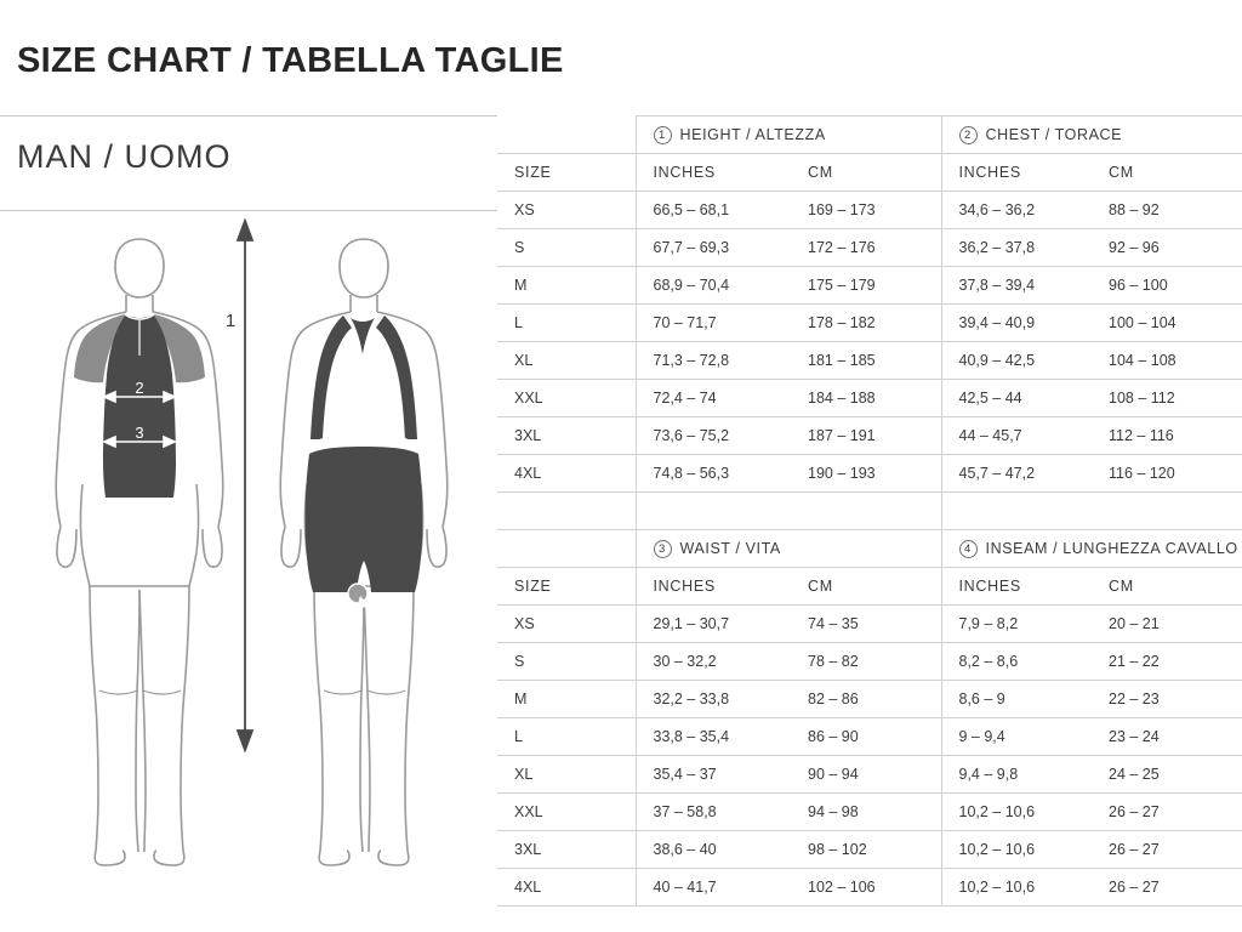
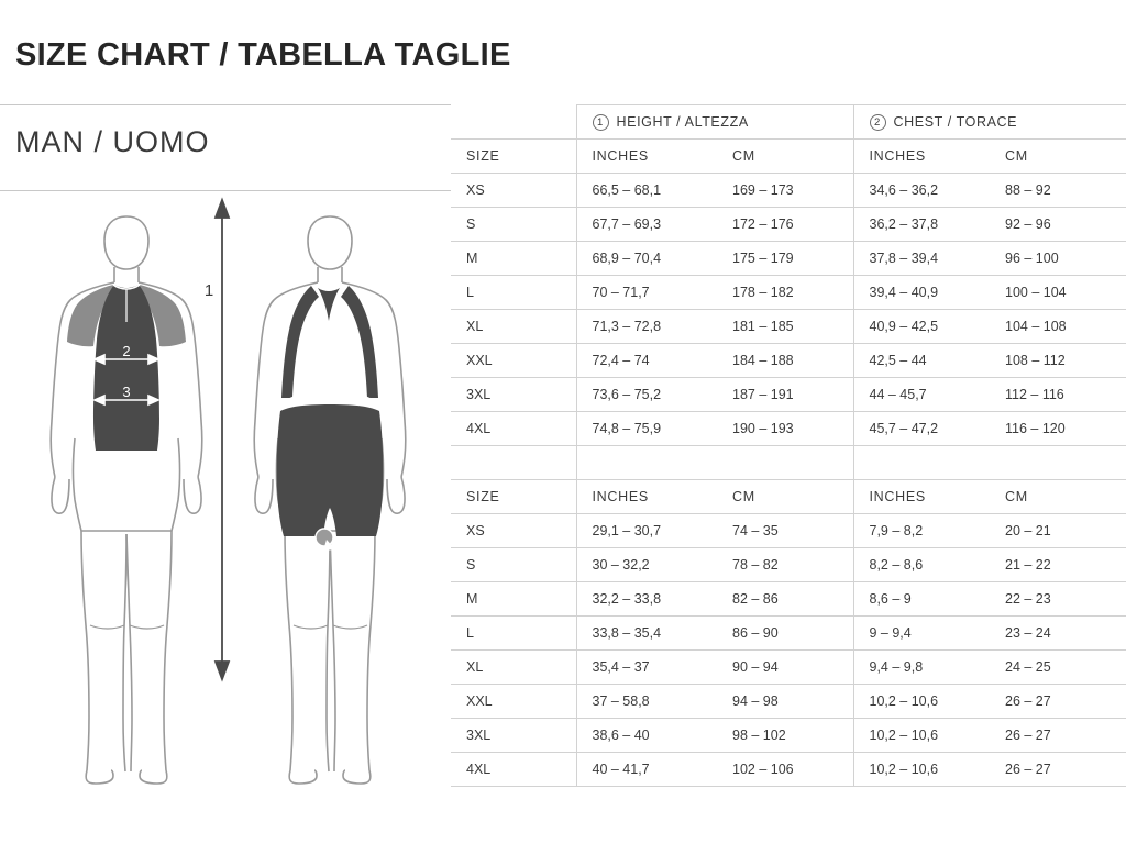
  SIZE CHART / TABELLA TAGLIE
  MAN / UOMO
  2
  3
  1
  	1 HEIGHT / ALTEZZA	2 CHEST / TORACE
  SIZE	INCHES	CM	INCHES	CM
  XS	66,5 – 68,1	169 – 173	34,6 – 36,2	88 – 92
  S	67,7 – 69,3	172 – 176	36,2 – 37,8	92 – 96
  M	68,9 – 70,4	175 – 179	37,8 – 39,4	96 – 100
  L	70 – 71,7	178 – 182	39,4 – 40,9	100 – 104
  XL	71,3 – 72,8	181 – 185	40,9 – 42,5	104 – 108
  XXL	72,4 – 74	184 – 188	42,5 – 44	108 – 112
  3XL	73,6 – 75,2	187 – 191	44 – 45,7	112 – 116
- 4XL	74,8 – 56,3	190 – 193	45,7 – 47,2	116 – 120
+ 4XL	74,8 – 75,9	190 – 193	45,7 – 47,2	116 – 120
- 	3 WAIST / VITA	4 INSEAM / LUNGHEZZA CAVALLO
  SIZE	INCHES	CM	INCHES	CM
  XS	29,1 – 30,7	74 – 35	7,9 – 8,2	20 – 21
  S	30 – 32,2	78 – 82	8,2 – 8,6	21 – 22
  M	32,2 – 33,8	82 – 86	8,6 – 9	22 – 23
  L	33,8 – 35,4	86 – 90	9 – 9,4	23 – 24
  XL	35,4 – 37	90 – 94	9,4 – 9,8	24 – 25
  XXL	37 – 58,8	94 – 98	10,2 – 10,6	26 – 27
  3XL	38,6 – 40	98 – 102	10,2 – 10,6	26 – 27
  4XL	40 – 41,7	102 – 106	10,2 – 10,6	26 – 27
